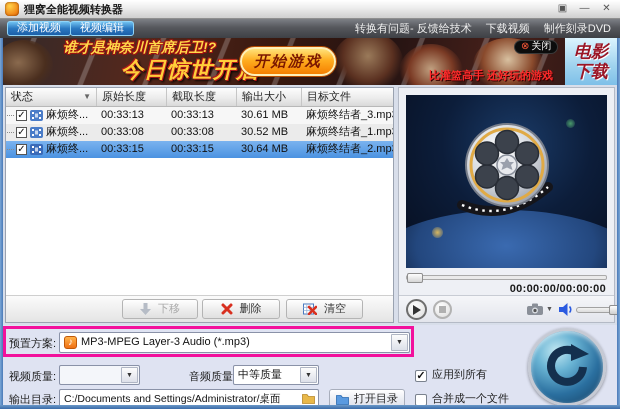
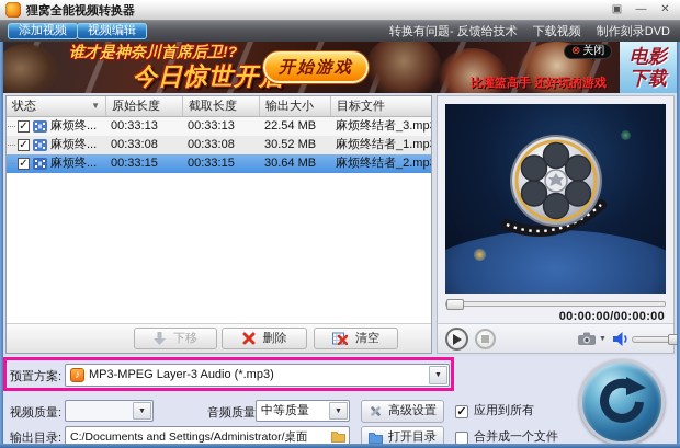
  狸窝全能视频转换器
  ▣
  —
  ✕
  添加视频
  视频编辑
  转换有问题- 反馈给技术
  下载视频
  制作刻录DVD
  谁才是神奈川首席后卫!?
  今日惊世开
  开始游戏
  ⊗
  关闭
  比灌篮高手 还好玩的游戏
  电影
  下载
  状态
  ▼
  原始长度
  截取长度
  输出大小
  目标文件
  ✓
  麻烦终...
  00:33:13
  00:33:13
- 30.61 MB
+ 22.54 MB
  麻烦终结者_3.mp
  ✓
  麻烦终...
  00:33:08
  00:33:08
  30.52 MB
  麻烦终结者_1.mp
  ✓
  麻烦终...
  00:33:15
  00:33:15
  30.64 MB
  麻烦终结者_2.mp
  下移
  删除
  清空
  00:00:00/00:00:00
  预置方案:
  ♪
  MP3-MPEG Layer-3 Audio (*.mp3)
  视频质量:
  音频质量
  中等质量
+ 高级设置
  ✓
  应用到所有
  输出目录:
  C:/Documents and Settings/Administrator/桌面
  打开目录
  合并成一个文件
